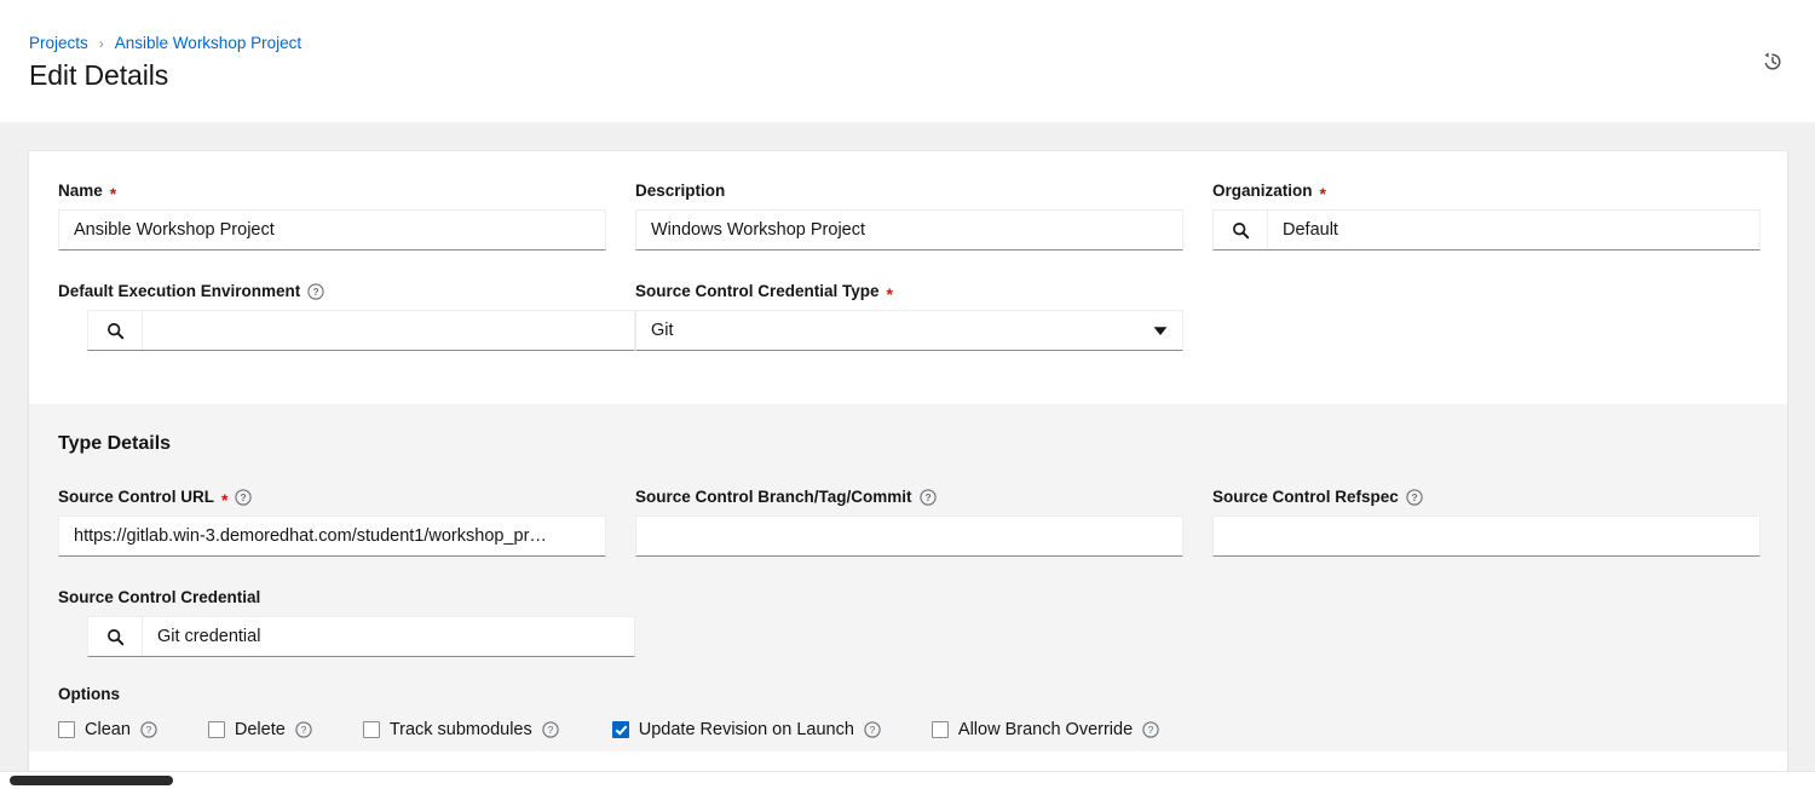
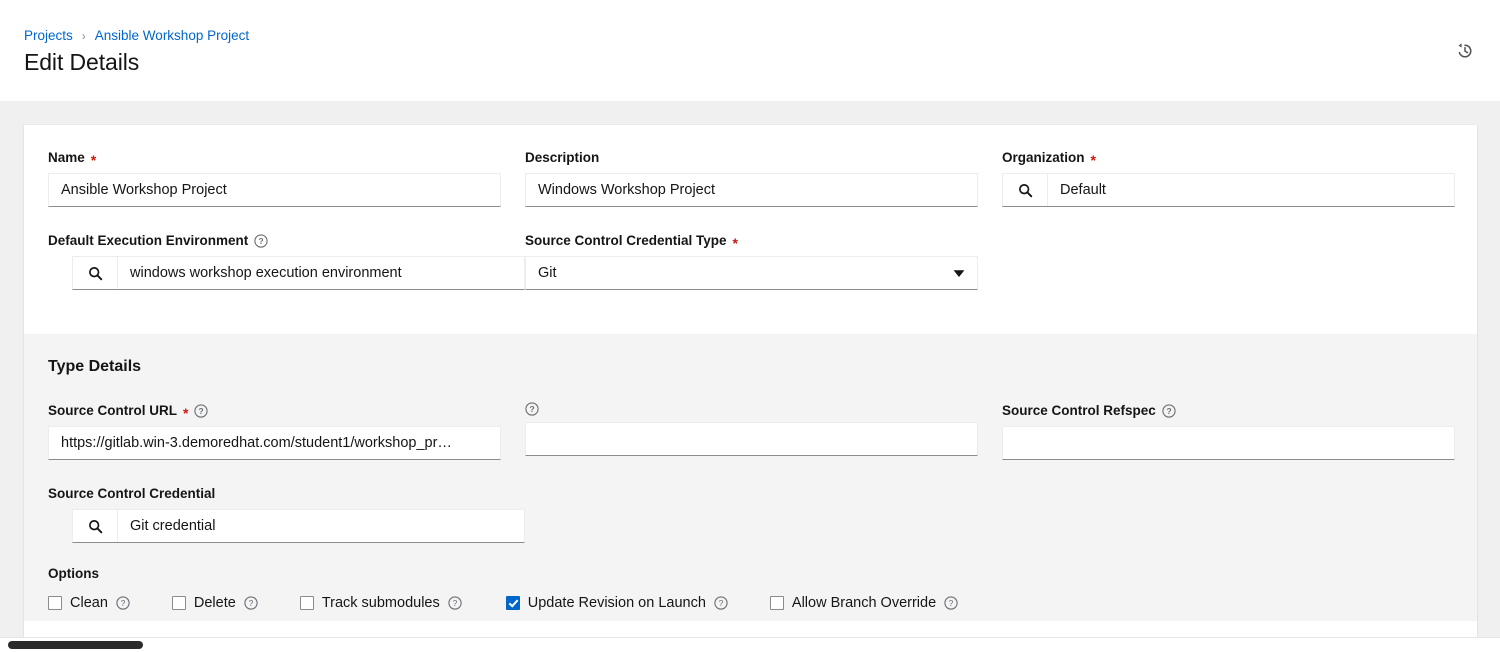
  Projects
  ›
  Ansible Workshop Project
  Edit Details
  Name
  *
  Ansible Workshop Project
  Description
  Windows Workshop Project
  Organization
  *
  Default
  Default Execution Environment
  ?
+ windows workshop execution environment
  Source Control Credential Type
  *
  Git
  Type Details
  Source Control URL
  *
  ?
  https://gitlab.win-3.demoredhat.com/student1/workshop_pr…
- Source Control Branch/Tag/Commit
  ?
  Source Control Refspec
  ?
  Source Control Credential
  Git credential
  Options
  Clean
  ?
  Delete
  ?
  Track submodules
  ?
  Update Revision on Launch
  ?
  Allow Branch Override
  ?
